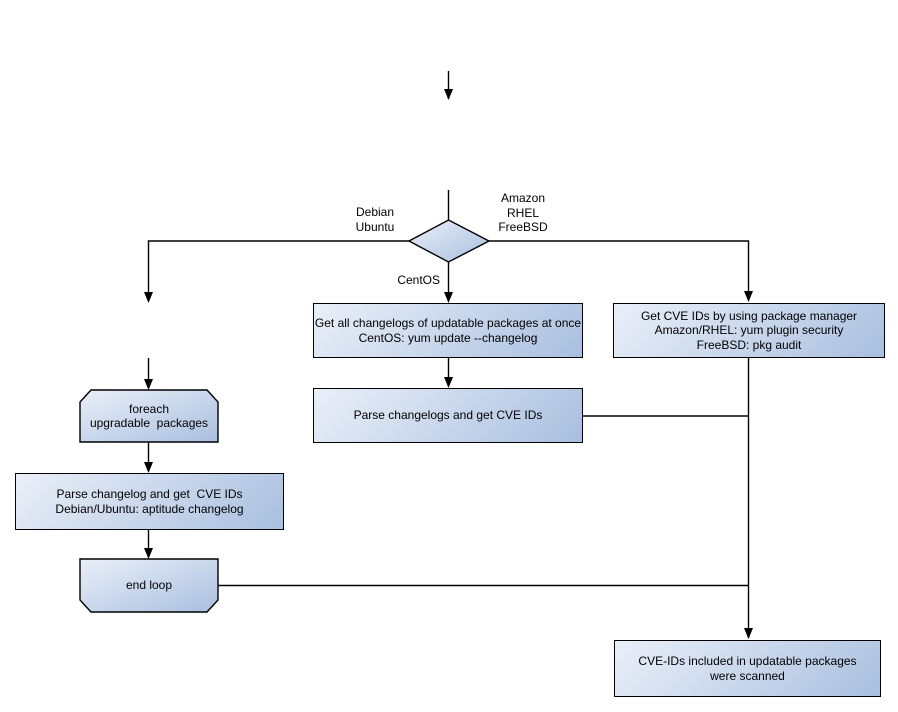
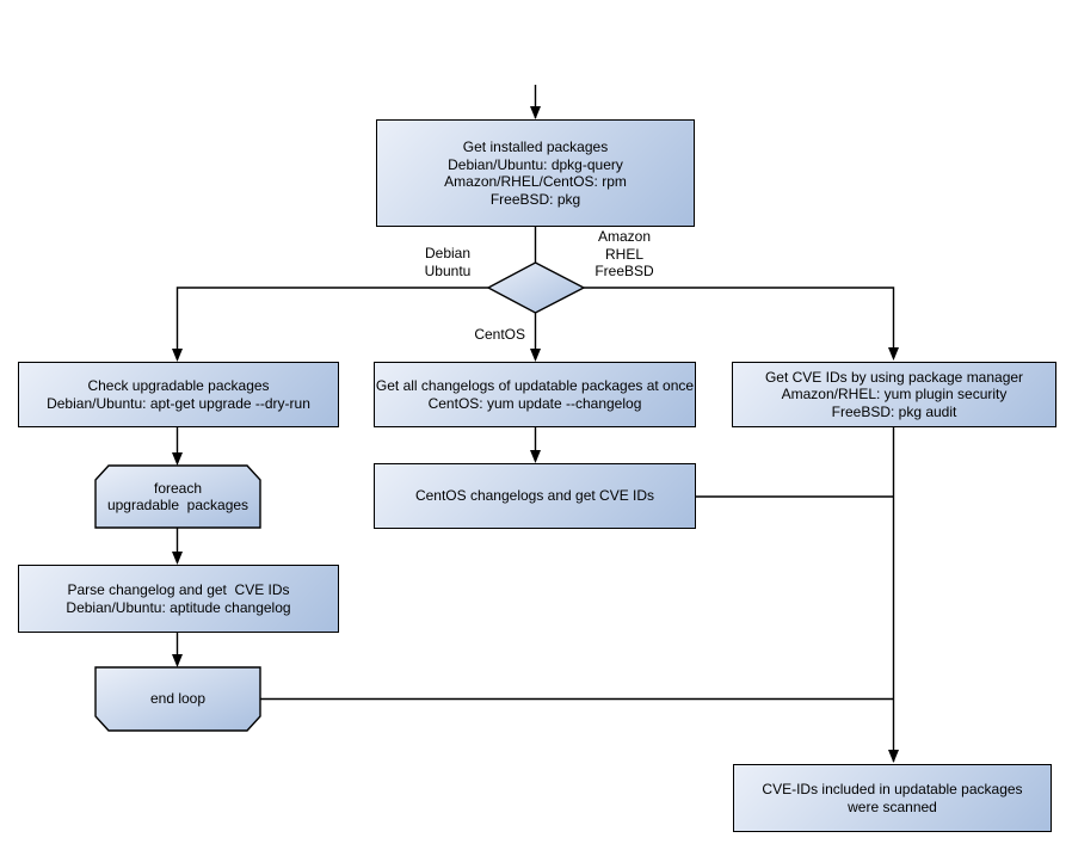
+ Get installed packages
+ Debian/Ubuntu: dpkg-query
+ Amazon/RHEL/CentOS: rpm
+ FreeBSD: pkg
+ Check upgradable packages
+ Debian/Ubuntu: apt-get upgrade --dry-run
  Parse changelog and get CVE IDs
  Debian/Ubuntu: aptitude changelog
  Get all changelogs of updatable packages at once
  CentOS: yum update --changelog
- Parse changelogs and get CVE IDs
+ CentOS changelogs and get CVE IDs
  Get CVE IDs by using package manager
  Amazon/RHEL: yum plugin security
  FreeBSD: pkg audit
  CVE-IDs included in updatable packages
  were scanned
  foreach
  upgradable packages
  end loop
  Debian
  Ubuntu
  Amazon
  RHEL
  FreeBSD
  CentOS
